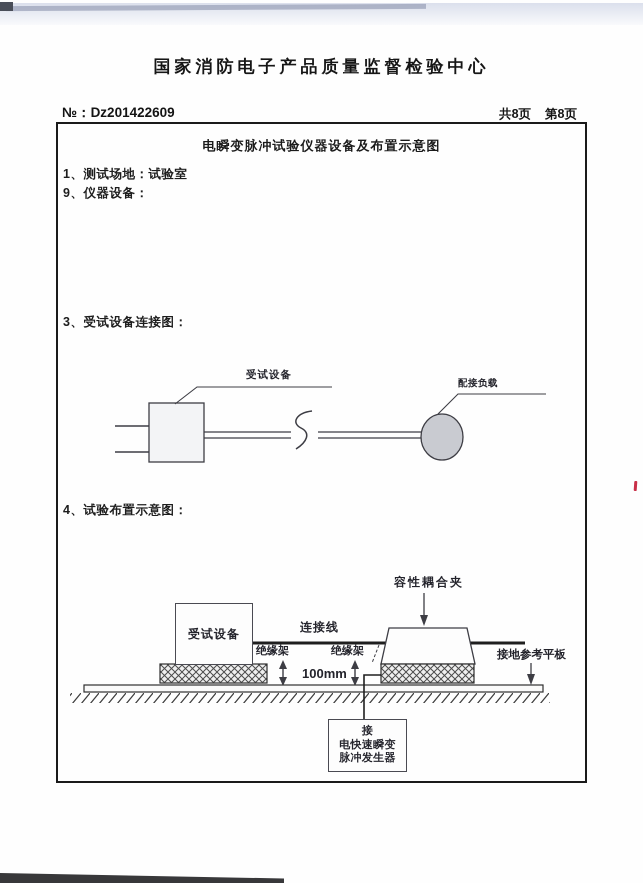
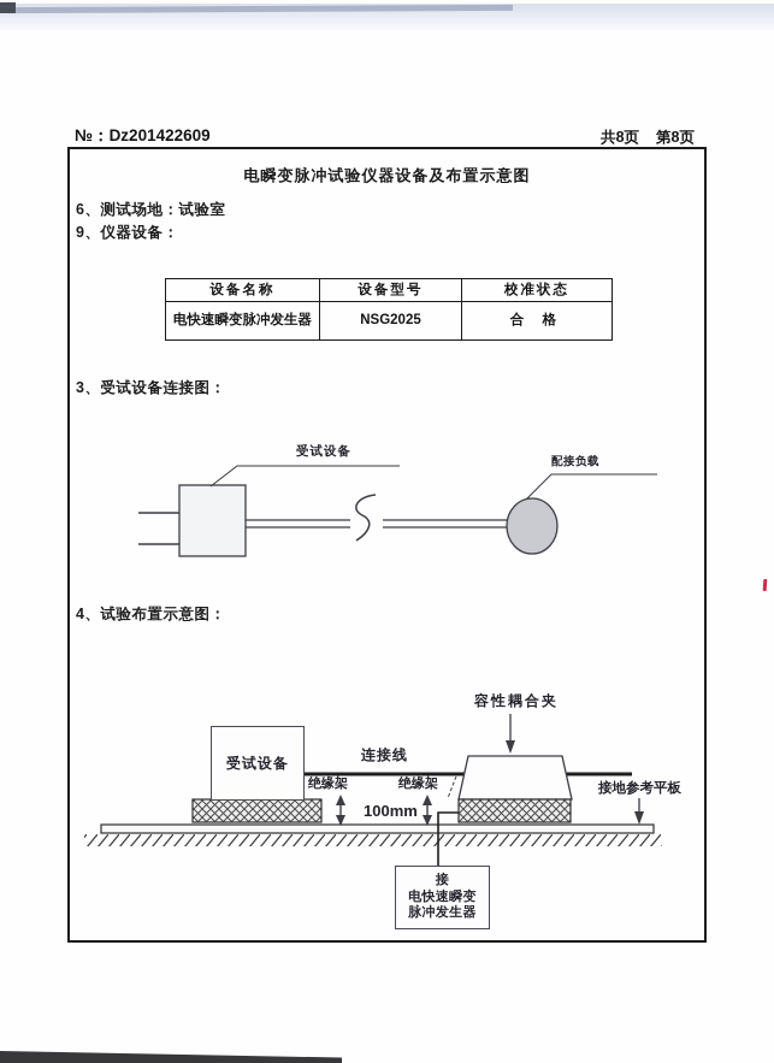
- 国家消防电子产品质量监督检验中心
  №：Dz201422609
  共8页
  第8页
  电瞬变脉冲试验仪器设备及布置示意图
- 1、测试场地：试验室
+ 6、测试场地：试验室
  9、仪器设备：
  3、受试设备连接图：
  4、试验布置示意图：
+ 设备名称	设备型号	校准状态
+ 电快速瞬变脉冲发生器	NSG2025	合 格
  受试设备
  配接负载
  容性耦合夹
  受试设备
  连接线
  绝缘架
  绝缘架
  100mm
  接地参考平板
  接
  电快速瞬变
  脉冲发生器
